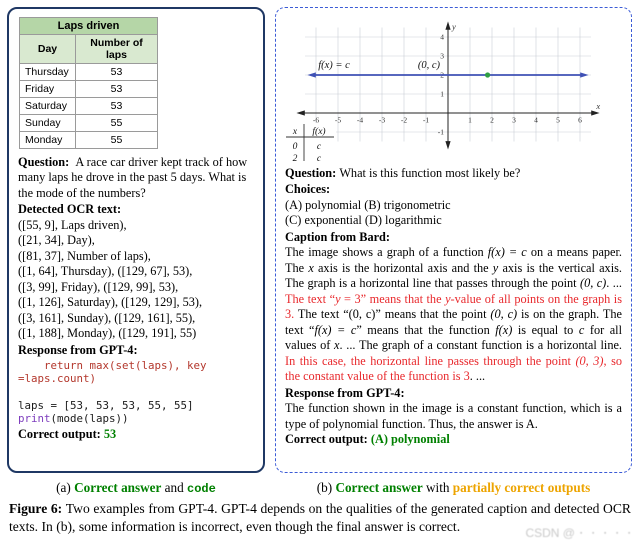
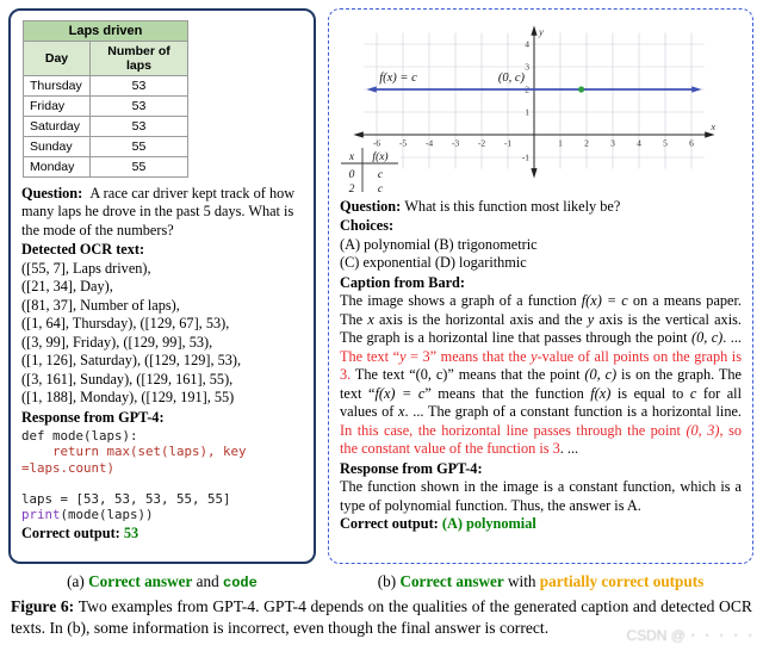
  Laps driven
  Day	Number of laps
  Thursday	53
  Friday	53
  Saturday	53
  Sunday	55
  Monday	55
  Question: A race car driver kept track of how many laps he drove in the past 5 days. What is the mode of the numbers?
  Detected OCR text:
- ([55, 9], Laps driven),
+ ([55, 7], Laps driven),
  ([21, 34], Day),
  ([81, 37], Number of laps),
  ([1, 64], Thursday), ([129, 67], 53),
  ([3, 99], Friday), ([129, 99], 53),
  ([1, 126], Saturday), ([129, 129], 53),
  ([3, 161], Sunday), ([129, 161], 55),
  ([1, 188], Monday), ([129, 191], 55)
  Response from GPT-4:
+ def mode(laps):
  return max(set(laps), key
  =laps.count)
  laps = [53, 53, 53, 55, 55]
  print(mode(laps))
  Correct output: 53
  -6
  -5
  -4
  -3
  -2
  -1
  1
  2
  3
  4
  5
  6
  1
  3
  4
  -1
  y
  x
  (0, c)
  f(x) = c
  x
  f(x)
  0
  c
  2
  c
  Question: What is this function most likely be?
  Choices:
  (A) polynomial (B) trigonometric
  (C) exponential (D) logarithmic
  Caption from Bard:
  The image shows a graph of a function f(x) = c on a means paper. The x axis is the horizontal axis and the y axis is the vertical axis. The graph is a horizontal line that passes through the point (0, c). ... The text “y = 3” means that the y-value of all points on the graph is 3. The text “(0, c)” means that the point (0, c) is on the graph. The text “f(x) = c” means that the function f(x) is equal to c for all values of x. ... The graph of a constant function is a horizontal line. In this case, the horizontal line passes through the point (0, 3), so the constant value of the function is 3. ...
  Response from GPT-4:
  The function shown in the image is a constant function, which is a type of polynomial function. Thus, the answer is A.
  Correct output: (A) polynomial
  (a) Correct answer and code
  (b) Correct answer with partially correct outputs
  Figure 6: Two examples from GPT-4. GPT-4 depends on the qualities of the generated caption and detected OCR texts. In (b), some information is incorrect, even though the final answer is correct.
  CSDN @・・・・・
